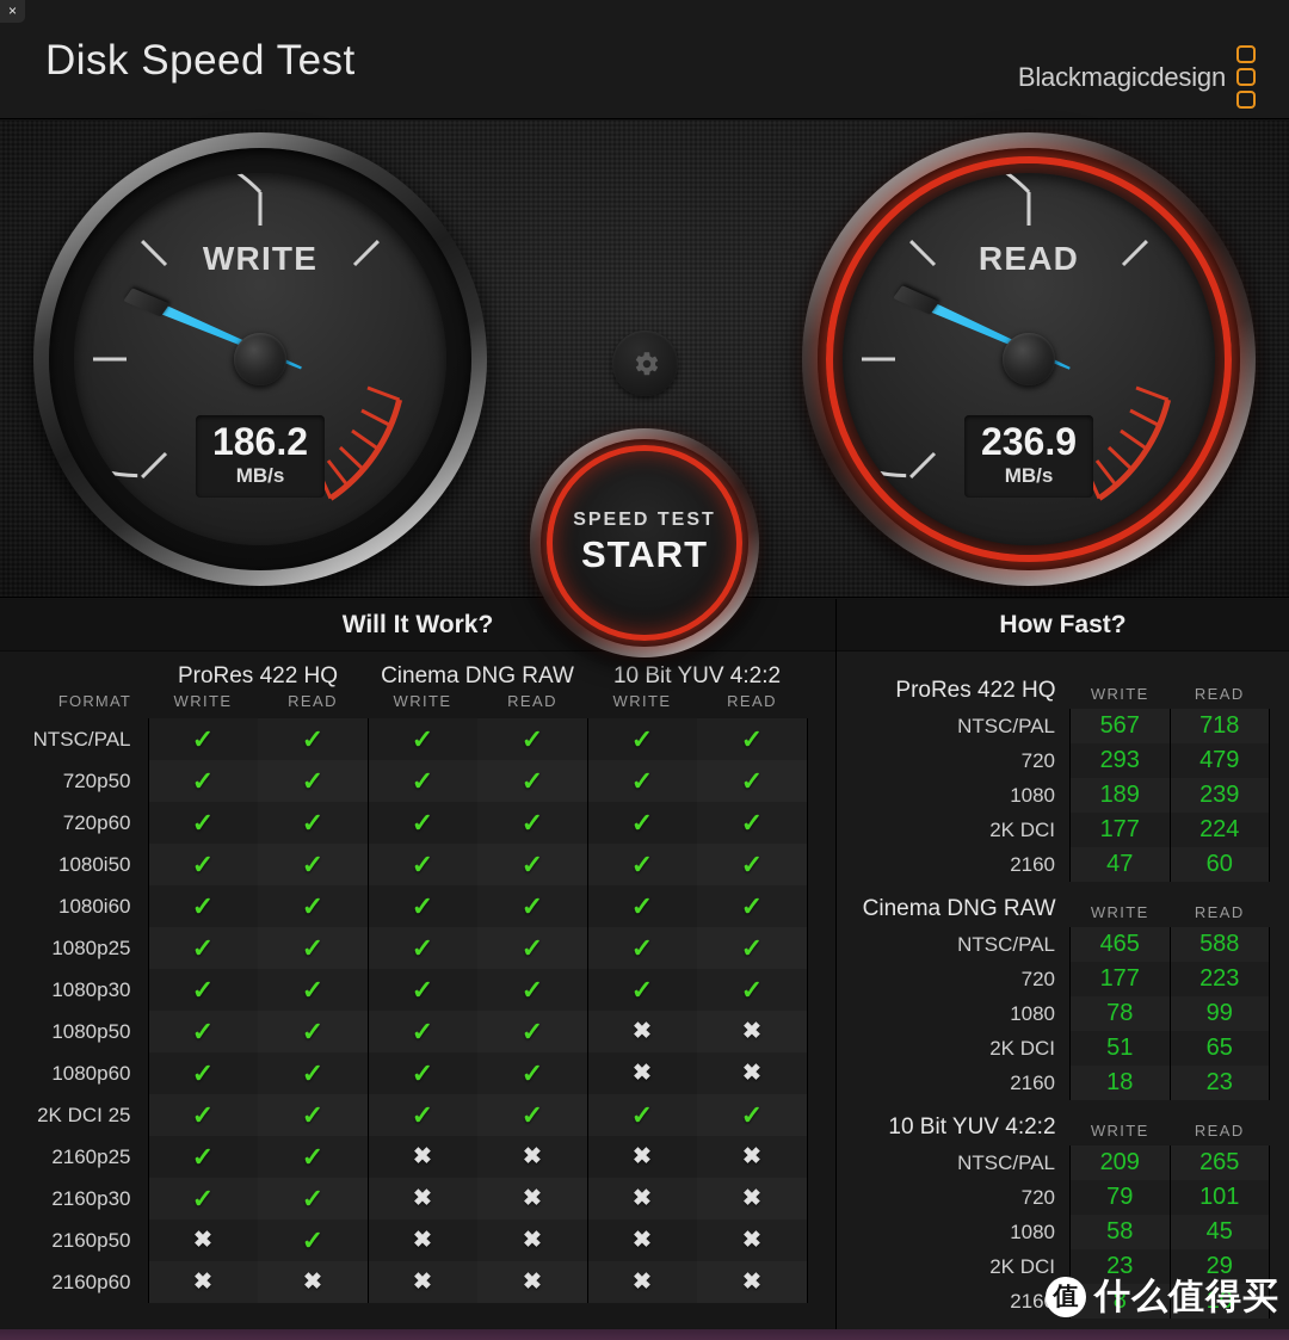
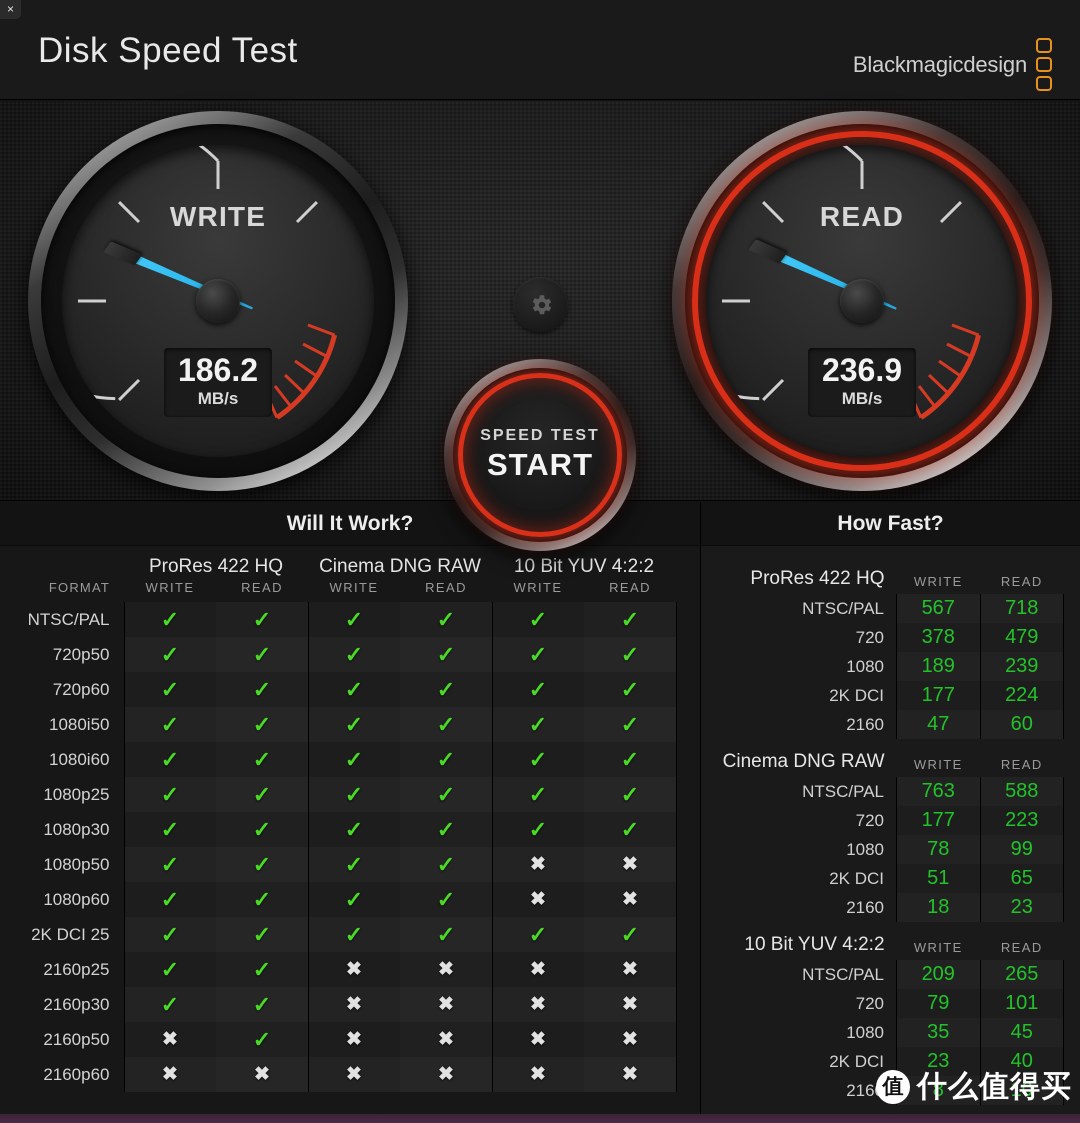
  ×
  Disk Speed Test
  Blackmagicdesign
  WRITE
  186.2
  MB/s
  SPEED TEST
  START
  READ
  236.9
  MB/s
  Will It Work?
  FORMAT	ProRes 422 HQ	Cinema DNG RAW	10 Bit YUV 4:2:2
  WRITE	READ	WRITE	READ	WRITE	READ
  NTSC/PAL	✓	✓	✓	✓	✓	✓
  720p50	✓	✓	✓	✓	✓	✓
  720p60	✓	✓	✓	✓	✓	✓
  1080i50	✓	✓	✓	✓	✓	✓
  1080i60	✓	✓	✓	✓	✓	✓
  1080p25	✓	✓	✓	✓	✓	✓
  1080p30	✓	✓	✓	✓	✓	✓
  1080p50	✓	✓	✓	✓	✖	✖
  1080p60	✓	✓	✓	✓	✖	✖
  2K DCI 25	✓	✓	✓	✓	✓	✓
  2160p25	✓	✓	✖	✖	✖	✖
  2160p30	✓	✓	✖	✖	✖	✖
  2160p50	✖	✓	✖	✖	✖	✖
  2160p60	✖	✖	✖	✖	✖	✖
  How Fast?
  ProRes 422 HQ	WRITE	READ
  NTSC/PAL	567	718
- 720	293	479
+ 720	378	479
  1080	189	239
  2K DCI	177	224
  2160	47	60
  Cinema DNG RAW	WRITE	READ
- NTSC/PAL	465	588
+ NTSC/PAL	763	588
  720	177	223
  1080	78	99
  2K DCI	51	65
  2160	18	23
  10 Bit YUV 4:2:2	WRITE	READ
  NTSC/PAL	209	265
  720	79	101
- 1080	58	45
+ 1080	35	45
- 2K DCI	23	29
+ 2K DCI	23	40
  216	8	10
  值
  什么值得买
